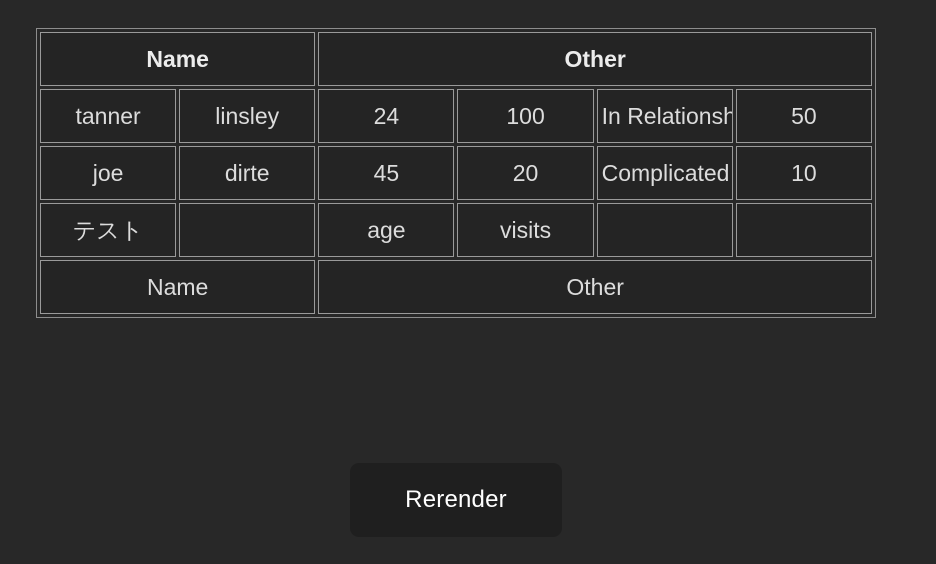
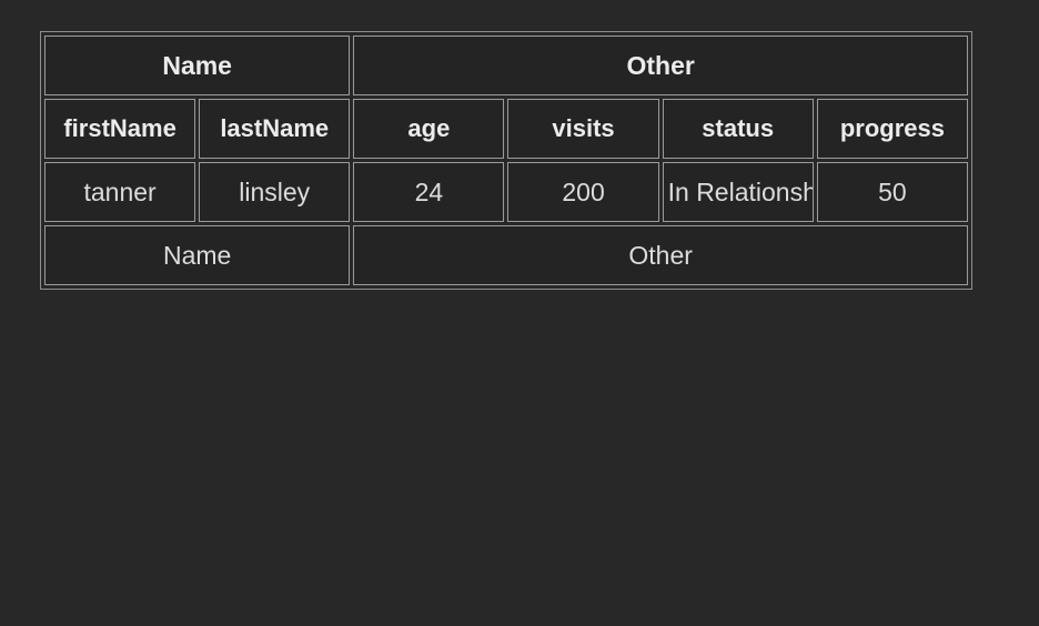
  Name	Other
+ firstName	lastName	age	visits	status	progress
- tanner	linsley	24	100	In Relationsh	50
+ tanner	linsley	24	200	In Relationsh	50
- joe	dirte	45	20	Complicated	10
- テスト		age	visits
  Name	Other
- Rerender
